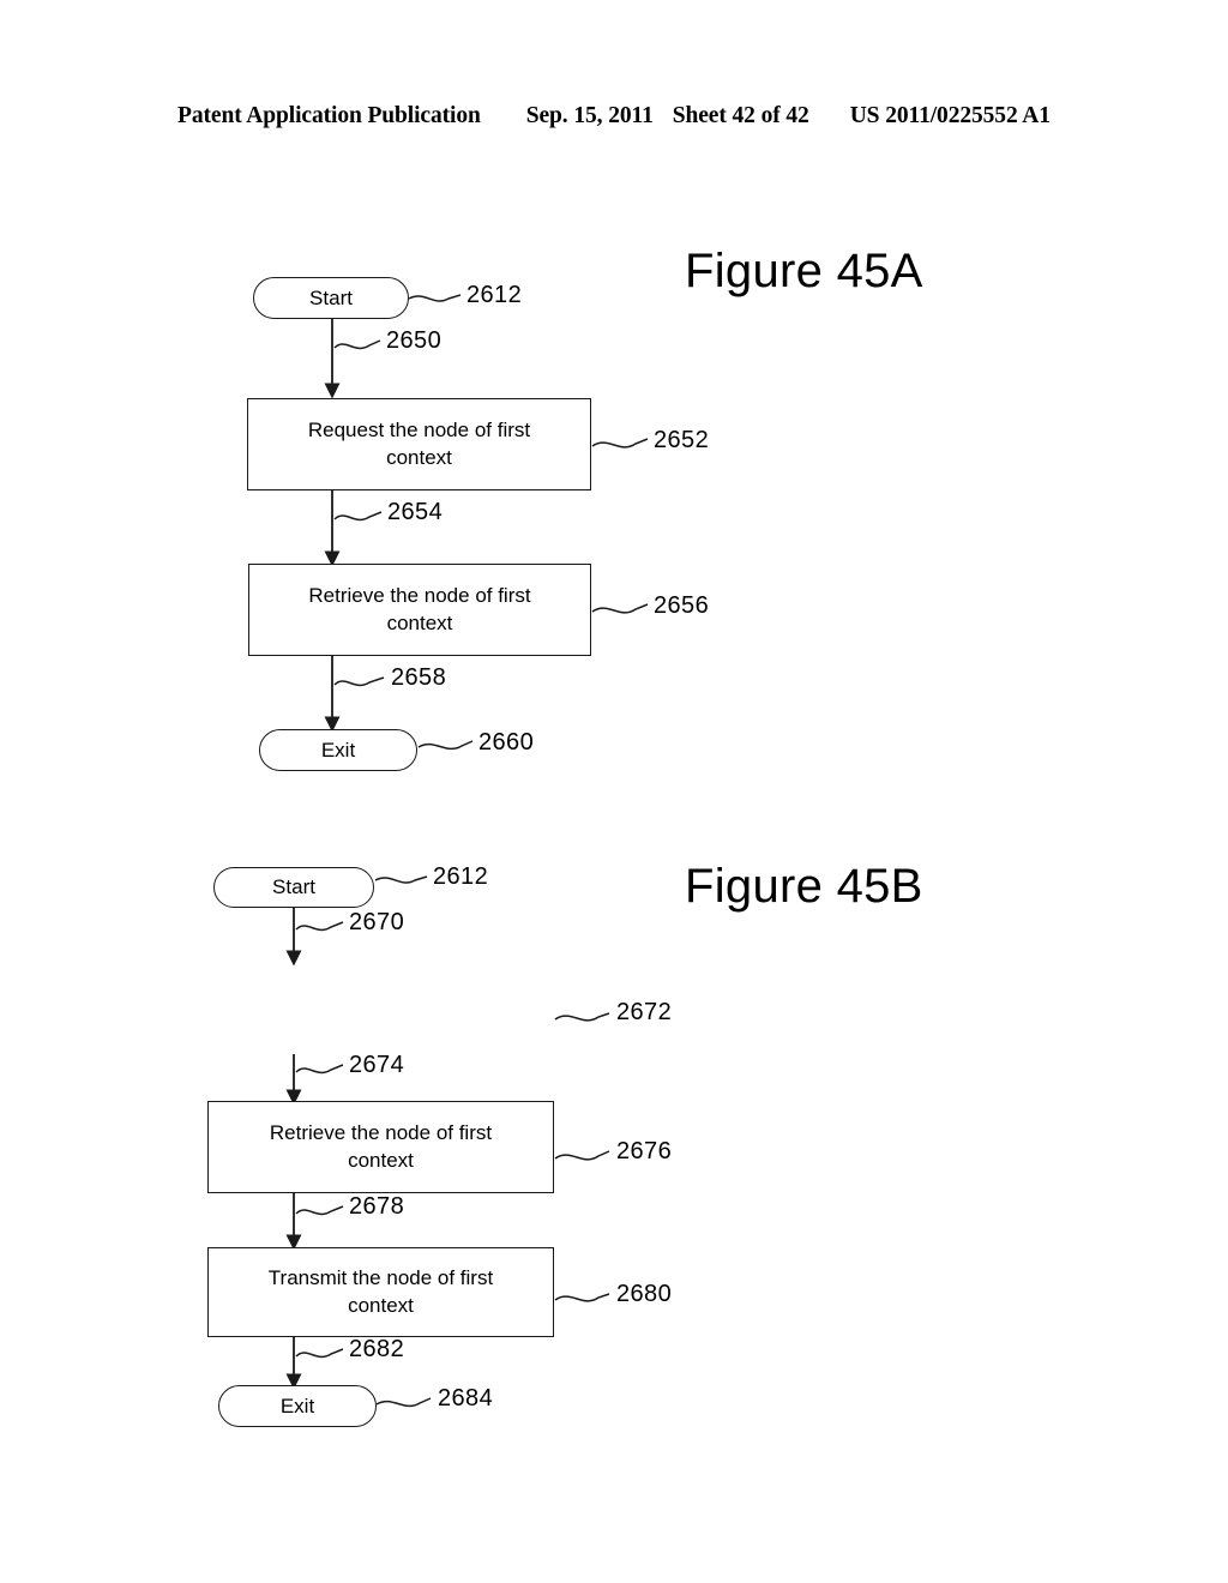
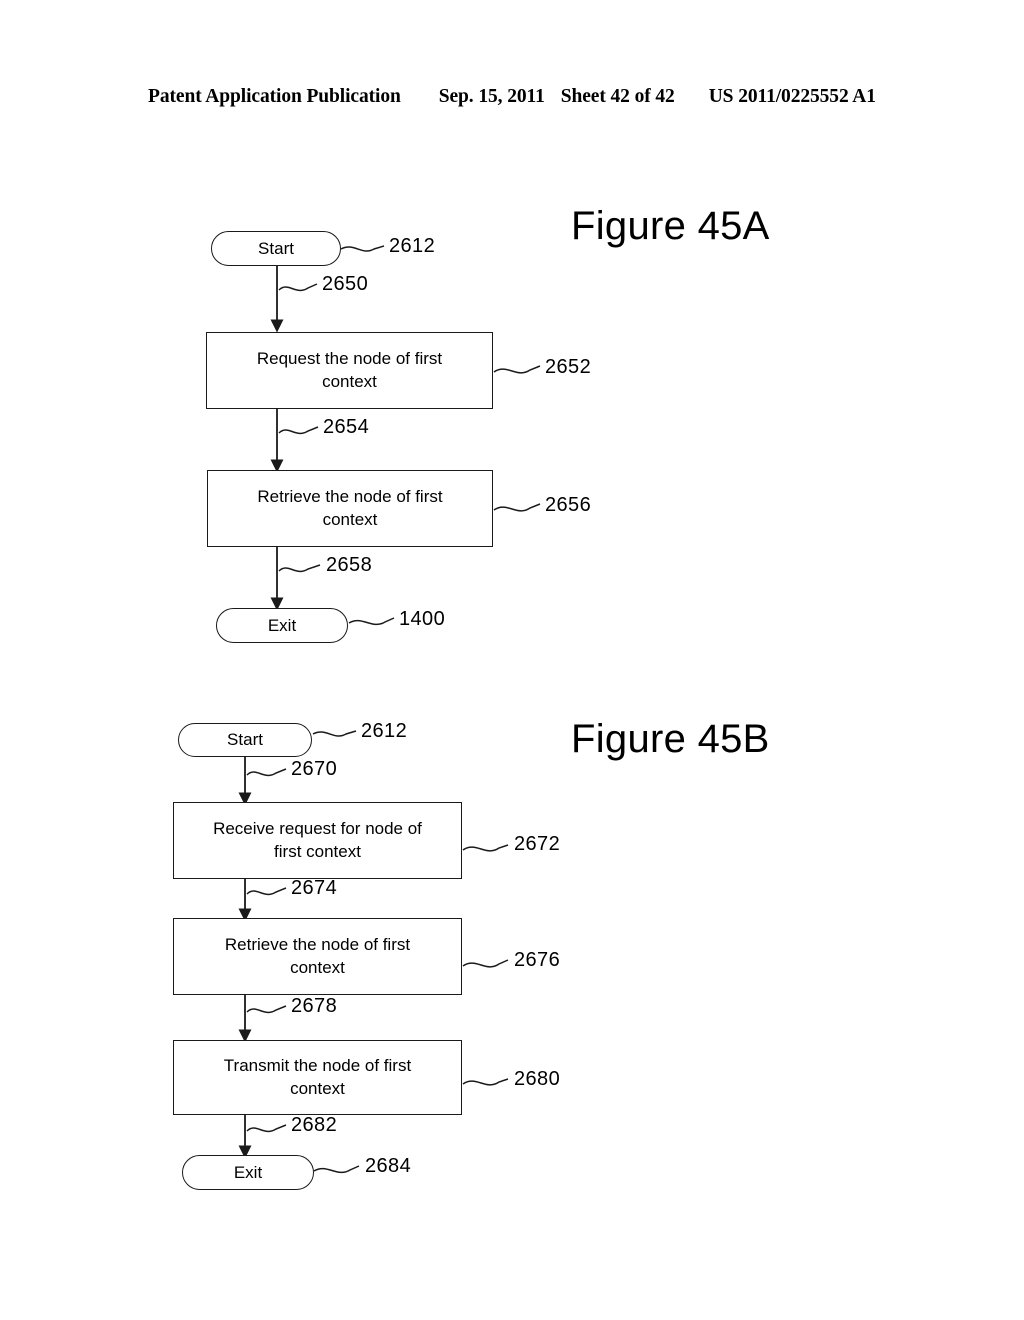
  Patent Application Publication
  Sep. 15, 2011
  Sheet 42 of 42
  US 2011/0225552 A1
  Figure 45A
  Start
  Request the node of first
  context
  Retrieve the node of first
  context
  Exit
  2612
  2652
  2656
- 2660
+ 1400
  2650
  2654
  2658
  Figure 45B
  Start
+ Receive request for node of
+ first context
  Retrieve the node of first
  context
  Transmit the node of first
  context
  Exit
  2612
  2672
  2676
  2680
  2684
  2670
  2674
  2678
  2682
